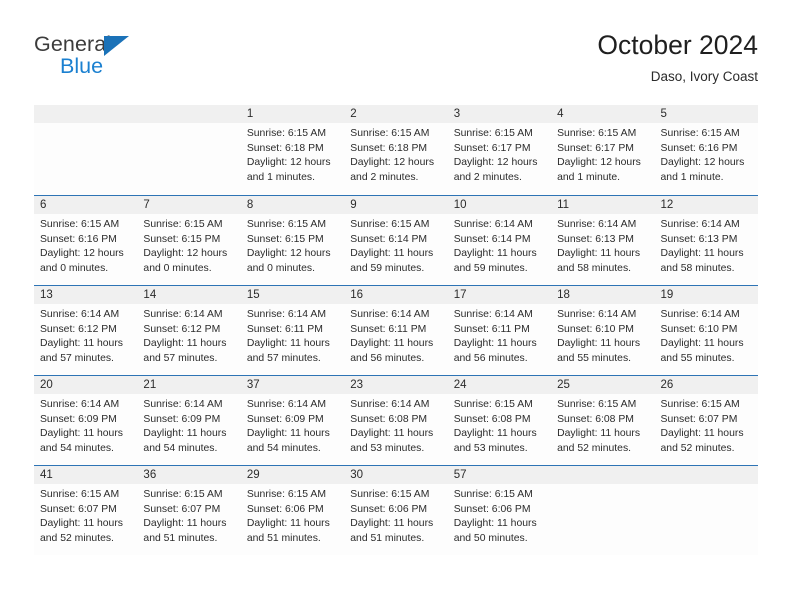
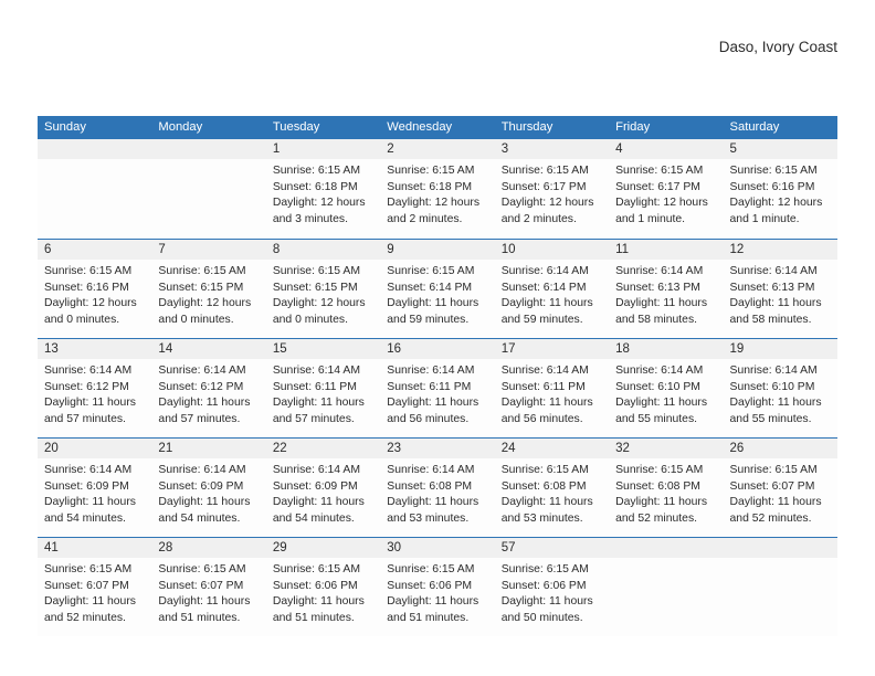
- General
- Blue
- October 2024
  Daso, Ivory Coast
+ Sunday
+ Monday
+ Tuesday
+ Wednesday
+ Thursday
+ Friday
+ Saturday
  1
  Sunrise: 6:15 AM
  Sunset: 6:18 PM
  Daylight: 12 hours
- and 1 minutes.
+ and 3 minutes.
  2
  Sunrise: 6:15 AM
  Sunset: 6:18 PM
  Daylight: 12 hours
  and 2 minutes.
  3
  Sunrise: 6:15 AM
  Sunset: 6:17 PM
  Daylight: 12 hours
  and 2 minutes.
  4
  Sunrise: 6:15 AM
  Sunset: 6:17 PM
  Daylight: 12 hours
  and 1 minute.
  5
  Sunrise: 6:15 AM
  Sunset: 6:16 PM
  Daylight: 12 hours
  and 1 minute.
  6
  Sunrise: 6:15 AM
  Sunset: 6:16 PM
  Daylight: 12 hours
  and 0 minutes.
  7
  Sunrise: 6:15 AM
  Sunset: 6:15 PM
  Daylight: 12 hours
  and 0 minutes.
  8
  Sunrise: 6:15 AM
  Sunset: 6:15 PM
  Daylight: 12 hours
  and 0 minutes.
  9
  Sunrise: 6:15 AM
  Sunset: 6:14 PM
  Daylight: 11 hours
  and 59 minutes.
  10
  Sunrise: 6:14 AM
  Sunset: 6:14 PM
  Daylight: 11 hours
  and 59 minutes.
  11
  Sunrise: 6:14 AM
  Sunset: 6:13 PM
  Daylight: 11 hours
  and 58 minutes.
  12
  Sunrise: 6:14 AM
  Sunset: 6:13 PM
  Daylight: 11 hours
  and 58 minutes.
  13
  Sunrise: 6:14 AM
  Sunset: 6:12 PM
  Daylight: 11 hours
  and 57 minutes.
  14
  Sunrise: 6:14 AM
  Sunset: 6:12 PM
  Daylight: 11 hours
  and 57 minutes.
  15
  Sunrise: 6:14 AM
  Sunset: 6:11 PM
  Daylight: 11 hours
  and 57 minutes.
  16
  Sunrise: 6:14 AM
  Sunset: 6:11 PM
  Daylight: 11 hours
  and 56 minutes.
  17
  Sunrise: 6:14 AM
  Sunset: 6:11 PM
  Daylight: 11 hours
  and 56 minutes.
  18
  Sunrise: 6:14 AM
  Sunset: 6:10 PM
  Daylight: 11 hours
  and 55 minutes.
  19
  Sunrise: 6:14 AM
  Sunset: 6:10 PM
  Daylight: 11 hours
  and 55 minutes.
  20
  Sunrise: 6:14 AM
  Sunset: 6:09 PM
  Daylight: 11 hours
  and 54 minutes.
  21
  Sunrise: 6:14 AM
  Sunset: 6:09 PM
  Daylight: 11 hours
  and 54 minutes.
- 37
+ 22
  Sunrise: 6:14 AM
  Sunset: 6:09 PM
  Daylight: 11 hours
  and 54 minutes.
  23
  Sunrise: 6:14 AM
  Sunset: 6:08 PM
  Daylight: 11 hours
  and 53 minutes.
  24
  Sunrise: 6:15 AM
  Sunset: 6:08 PM
  Daylight: 11 hours
  and 53 minutes.
- 25
+ 32
  Sunrise: 6:15 AM
  Sunset: 6:08 PM
  Daylight: 11 hours
  and 52 minutes.
  26
  Sunrise: 6:15 AM
  Sunset: 6:07 PM
  Daylight: 11 hours
  and 52 minutes.
  41
  Sunrise: 6:15 AM
  Sunset: 6:07 PM
  Daylight: 11 hours
  and 52 minutes.
- 36
+ 28
  Sunrise: 6:15 AM
  Sunset: 6:07 PM
  Daylight: 11 hours
  and 51 minutes.
  29
  Sunrise: 6:15 AM
  Sunset: 6:06 PM
  Daylight: 11 hours
  and 51 minutes.
  30
  Sunrise: 6:15 AM
  Sunset: 6:06 PM
  Daylight: 11 hours
  and 51 minutes.
  57
  Sunrise: 6:15 AM
  Sunset: 6:06 PM
  Daylight: 11 hours
  and 50 minutes.
